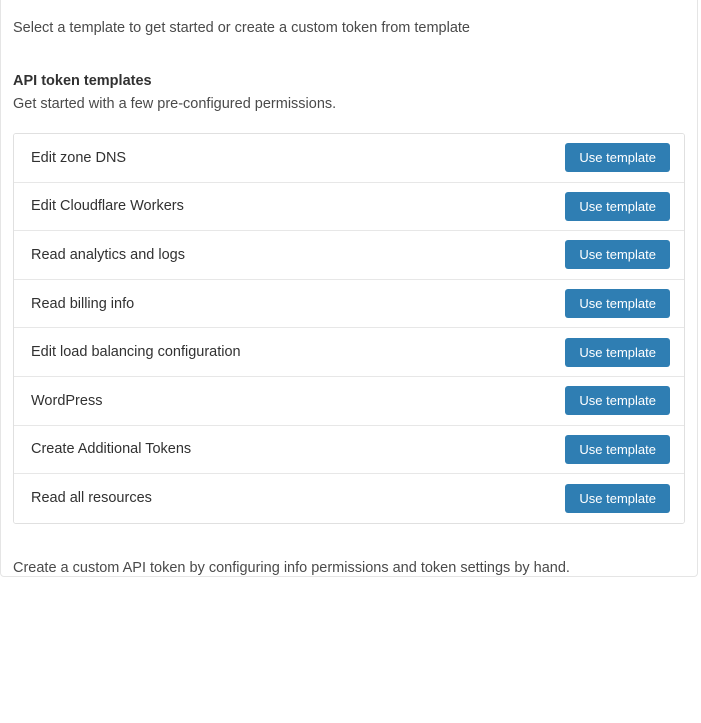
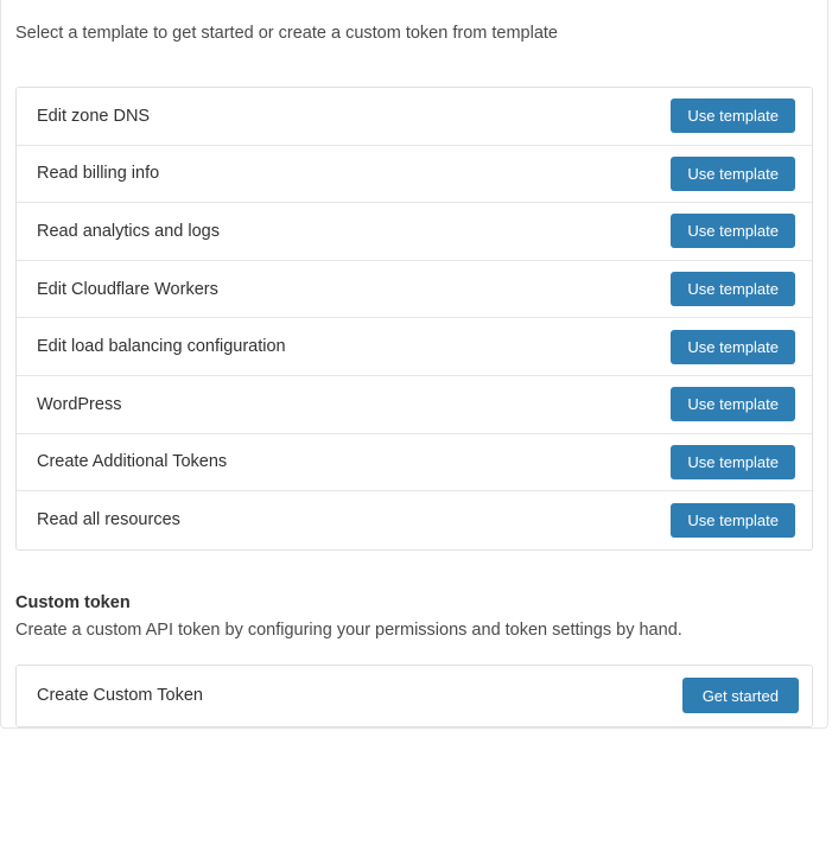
  Select a template to get started or create a custom token from template
- API token templates
- Get started with a few pre-configured permissions.
  Edit zone DNS
  Use template
- Edit Cloudflare Workers
+ Read billing info
  Use template
  Read analytics and logs
  Use template
- Read billing info
+ Edit Cloudflare Workers
  Use template
  Edit load balancing configuration
  Use template
  WordPress
  Use template
  Create Additional Tokens
  Use template
  Read all resources
  Use template
+ Custom token
- Create a custom API token by configuring info permissions and token settings by hand.
+ Create a custom API token by configuring your permissions and token settings by hand.
+ Create Custom Token
+ Get started
